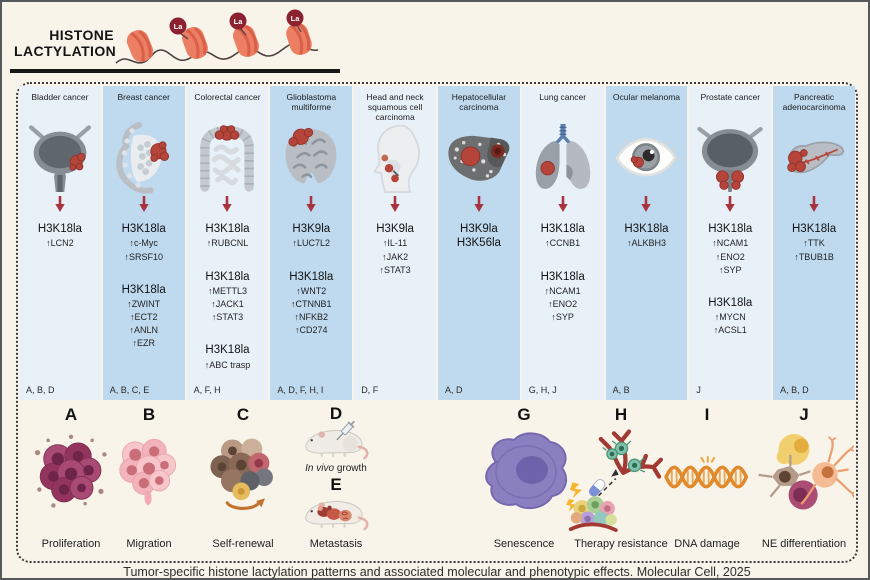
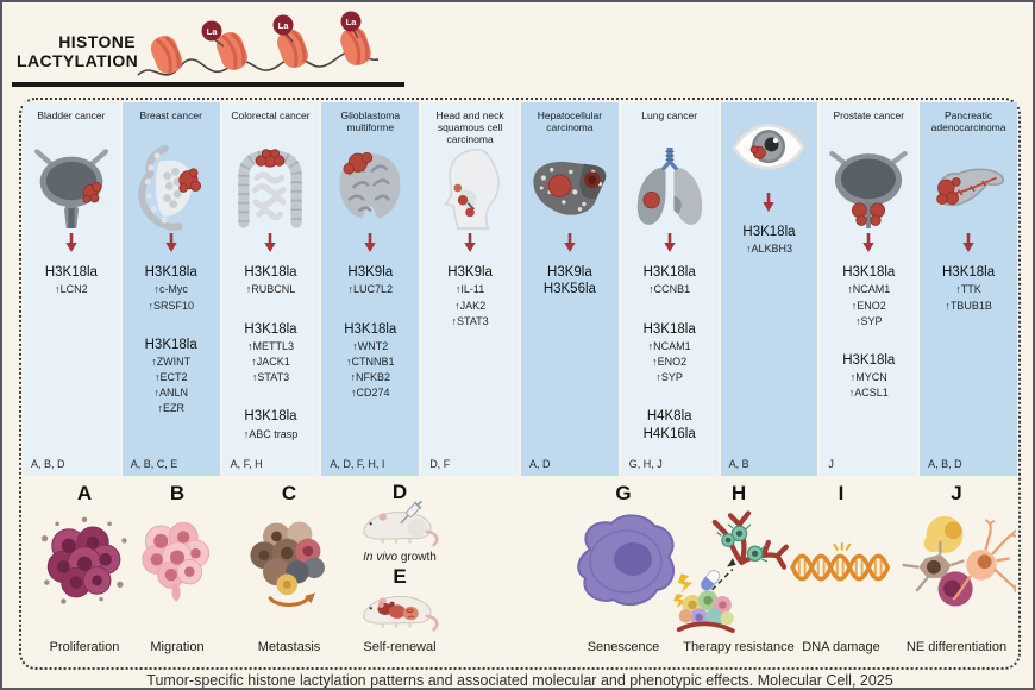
  HISTONE
  LACTYLATION
  La
  La
  La
  Bladder cancer
  H3K18la
  ↑LCN2
  A, B, D
  Breast cancer
  H3K18la
  ↑c-Myc
  ↑SRSF10
  H3K18la
  ↑ZWINT
  ↑ECT2
  ↑ANLN
  ↑EZR
  A, B, C, E
  Colorectal cancer
  H3K18la
  ↑RUBCNL
  H3K18la
  ↑METTL3
  ↑JACK1
  ↑STAT3
  H3K18la
  ↑ABC trasp
  A, F, H
  Glioblastoma multiforme
  H3K9la
  ↑LUC7L2
  H3K18la
  ↑WNT2
  ↑CTNNB1
  ↑NFKB2
  ↑CD274
  A, D, F, H, I
  Head and neck squamous cell carcinoma
  H3K9la
  ↑IL-11
  ↑JAK2
  ↑STAT3
  D, F
  Hepatocellular carcinoma
  H3K9la
  H3K56la
  A, D
  Lung cancer
  H3K18la
  ↑CCNB1
  H3K18la
  ↑NCAM1
  ↑ENO2
  ↑SYP
+ H4K8la
+ H4K16la
  G, H, J
- Ocular melanoma
  H3K18la
  ↑ALKBH3
  A, B
  Prostate cancer
  H3K18la
  ↑NCAM1
  ↑ENO2
  ↑SYP
  H3K18la
  ↑MYCN
  ↑ACSL1
  J
  Pancreatic adenocarcinoma
  H3K18la
  ↑TTK
  ↑TBUB1B
  A, B, D
  A
  Proliferation
  B
  Migration
  C
- Self-renewal
+ Metastasis
  D
  In vivo growth
  E
- Metastasis
+ Self-renewal
  G
  Senescence
  H
  Therapy resistance
  I
  DNA damage
  J
  NE differentiation
  Tumor-specific histone lactylation patterns and associated molecular and phenotypic effects. Molecular Cell, 2025
